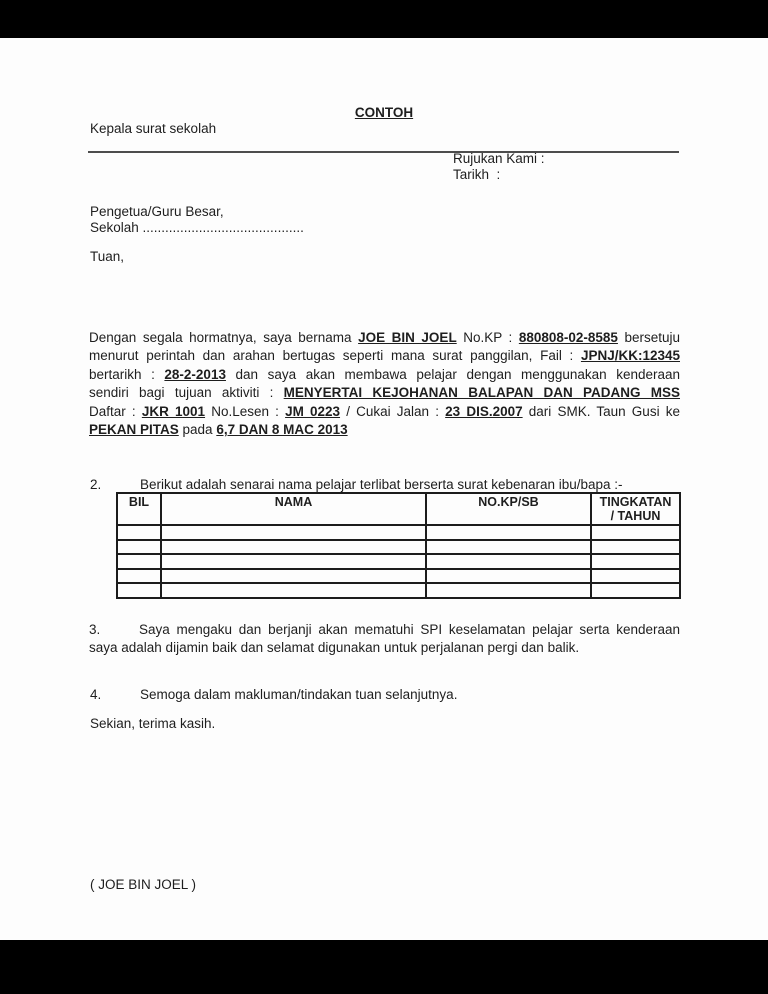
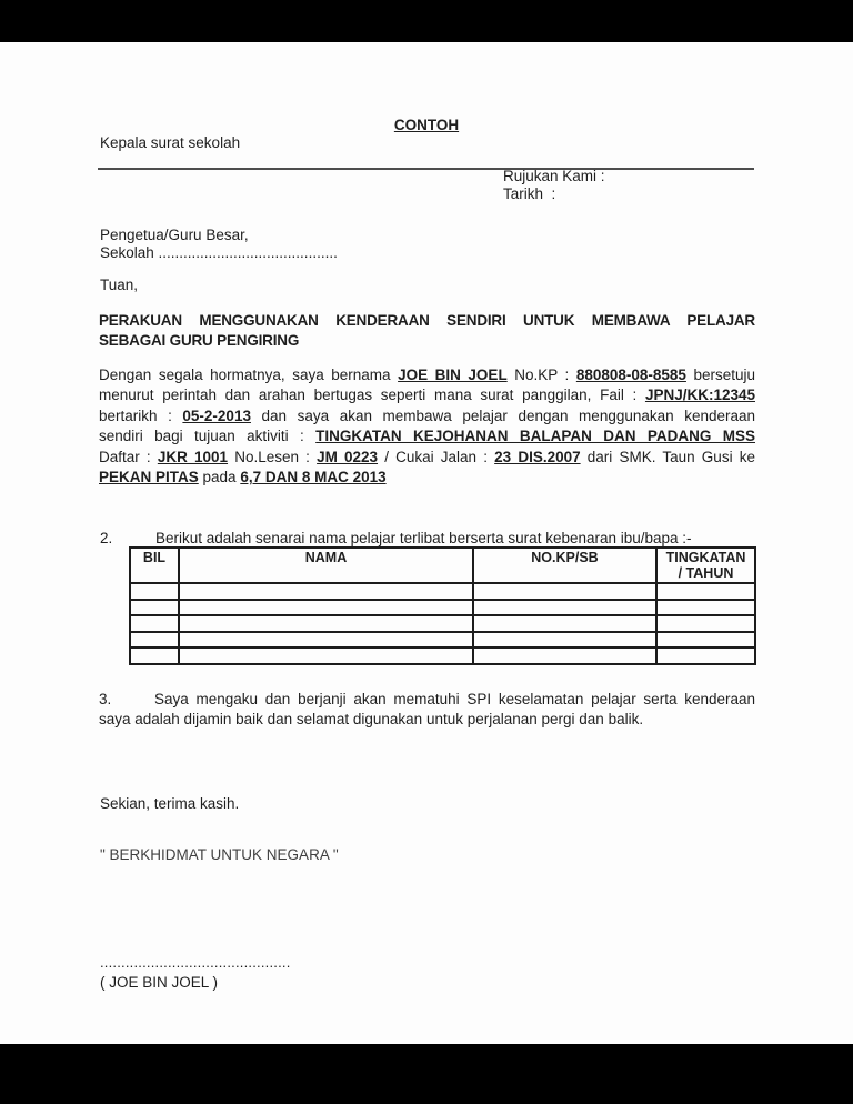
  CONTOH
  Kepala surat sekolah
  Rujukan Kami :
  Tarikh :
  Pengetua/Guru Besar,
  Sekolah ...........................................
  Tuan,
+ PERAKUAN MENGGUNAKAN KENDERAAN SENDIRI UNTUK MEMBAWA PELAJAR
+ SEBAGAI GURU PENGIRING
- Dengan segala hormatnya, saya bernama JOE BIN JOEL No.KP : 880808-02-8585 bersetuju
+ Dengan segala hormatnya, saya bernama JOE BIN JOEL No.KP : 880808-08-8585 bersetuju
  menurut perintah dan arahan bertugas seperti mana surat panggilan, Fail : JPNJ/KK:12345
- bertarikh : 28-2-2013 dan saya akan membawa pelajar dengan menggunakan kenderaan
+ bertarikh : 05-2-2013 dan saya akan membawa pelajar dengan menggunakan kenderaan
- sendiri bagi tujuan aktiviti : MENYERTAI KEJOHANAN BALAPAN DAN PADANG MSS
+ sendiri bagi tujuan aktiviti : TINGKATAN KEJOHANAN BALAPAN DAN PADANG MSS
  Daftar : JKR 1001 No.Lesen : JM 0223 / Cukai Jalan : 23 DIS.2007 dari SMK. Taun Gusi ke
  PEKAN PITAS pada 6,7 DAN 8 MAC 2013
  2. Berikut adalah senarai nama pelajar terlibat berserta surat kebenaran ibu/bapa :-
  BIL	NAMA	NO.KP/SB	TINGKATAN / TAHUN
  3. Saya mengaku dan berjanji akan mematuhi SPI keselamatan pelajar serta kenderaan
  saya adalah dijamin baik dan selamat digunakan untuk perjalanan pergi dan balik.
- 4. Semoga dalam makluman/tindakan tuan selanjutnya.
  Sekian, terima kasih.
+ " BERKHIDMAT UNTUK NEGARA "
+ .............................................
  ( JOE BIN JOEL )
